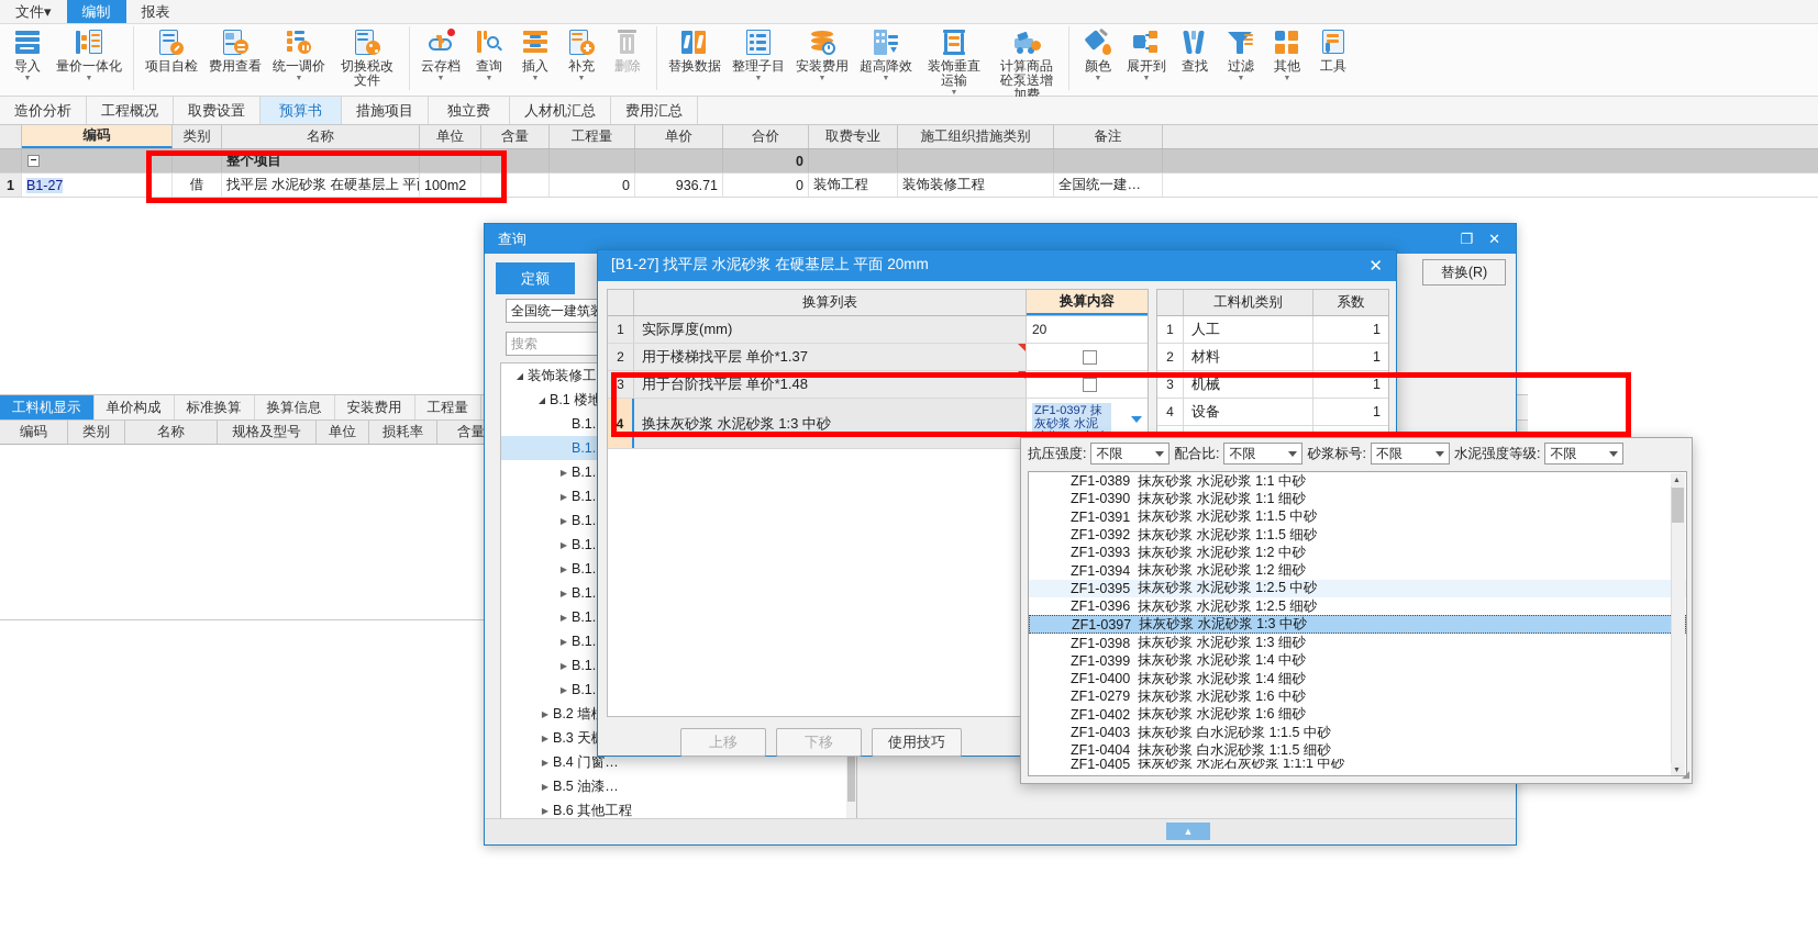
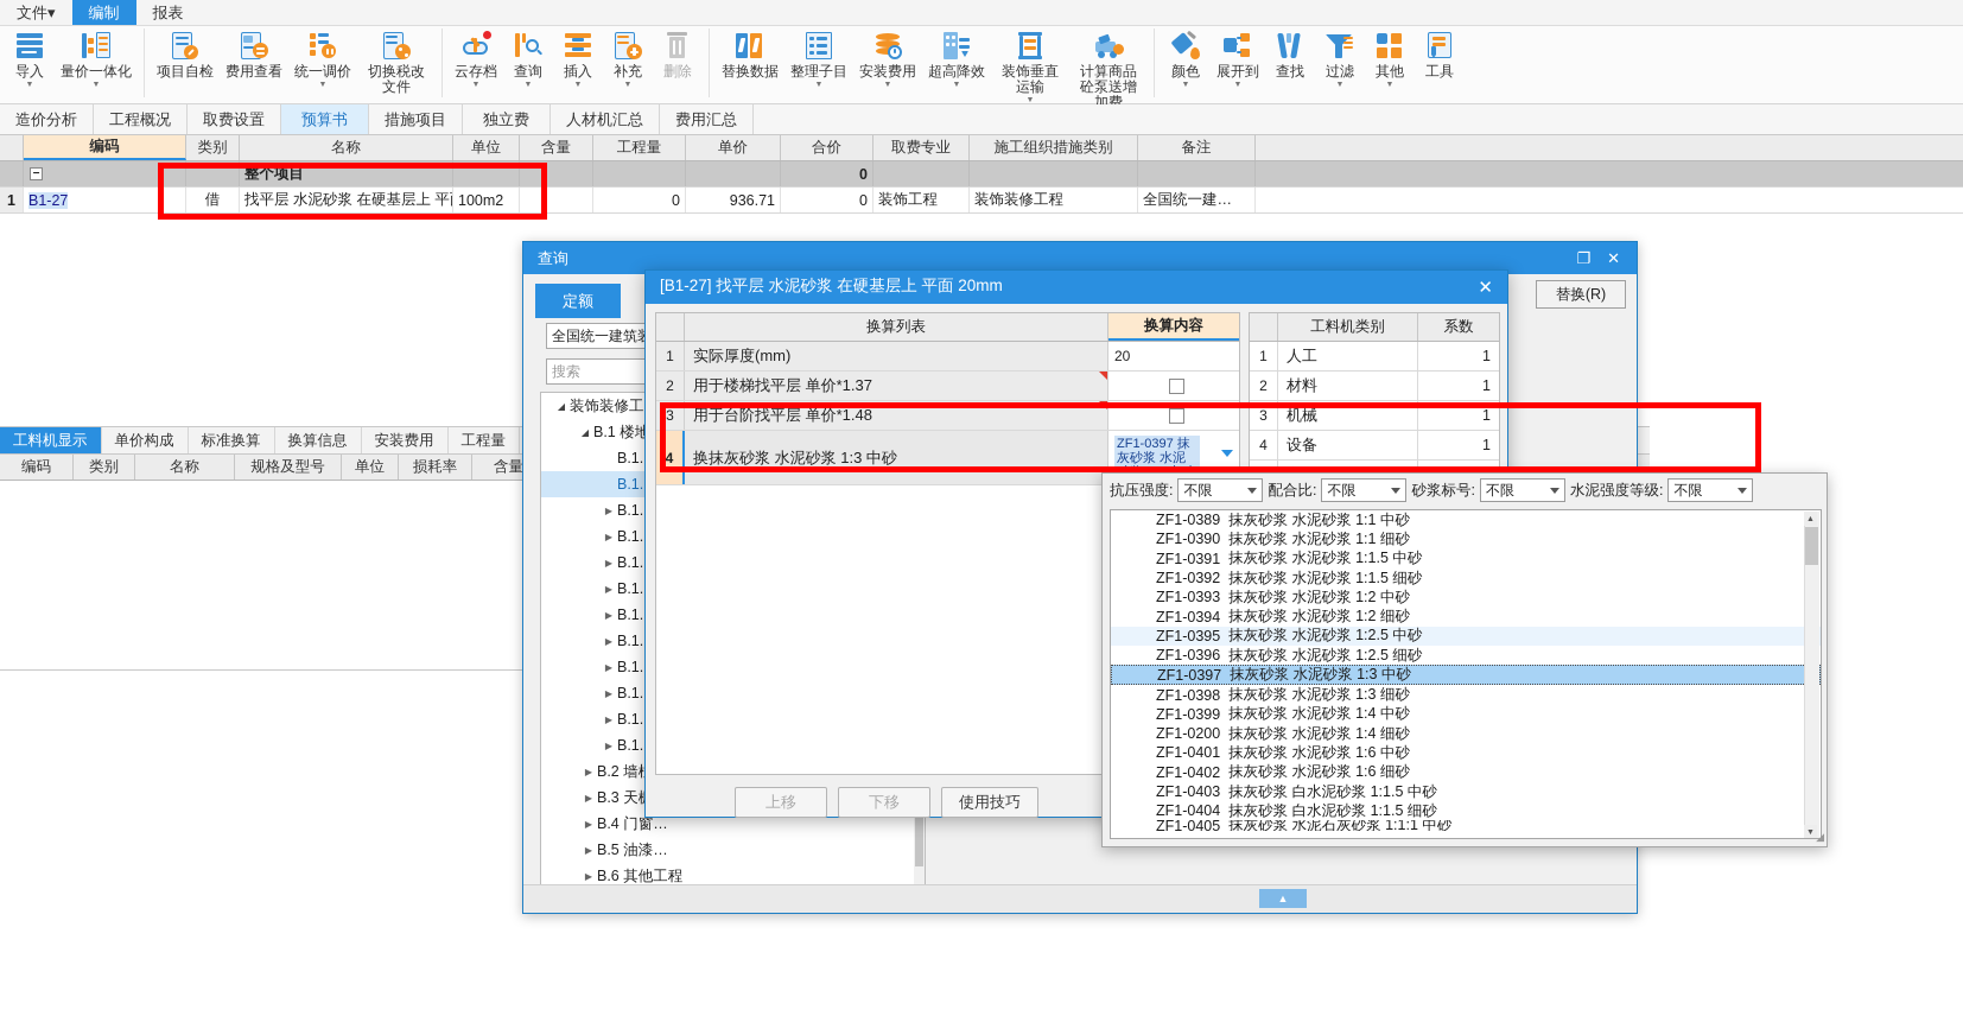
  文件▾
  编制
  报表
  导入
  量价一体化
  项目自检
  费用查看
  统一调价
  切换税改文件
  云存档
  查询
  插入
  补充
  删除
  替换数据
  整理子目
  安装费用
  超高降效
  装饰垂直运输
  计算商品砼泵送增加费
  颜色
  展开到
  查找
  过滤
  其他
  工具
  造价分析
  工程概况
  取费设置
  预算书
  措施项目
  独立费
  人材机汇总
  费用汇总
  编码
  类别
  名称
  单位
  含量
  工程量
  单价
  合价
  取费专业
  施工组织措施类别
  备注
  −
  整个项目
  0
  1
  B1-27
  借
  找平层 水泥砂浆 在硬基层上 平
  100m2
  0
  936.71
  0
  装饰工程
  装饰装修工程
  全国统一建…
  工料机显示
  单价构成
  标准换算
  换算信息
  安装费用
  工程量
  编码
  类别
  名称
  规格及型号
  单位
  损耗率
  含量
  查询
  ❐
  ✕
  定额
  全国统一建筑
  搜索
  ◢
  装饰装修工
  ◢
  B.1 楼地
  B.1.
  B.1.
  ▶
  B.1.
  ▶
  B.1.
  ▶
  B.1.
  ▶
  B.1.
  ▶
  B.1.
  ▶
  B.1.
  ▶
  B.1.
  ▶
  B.1.
  ▶
  B.1.
  ▶
  B.1.
  ▶
  ▶
  ▶
  B.4 门窗…
  ▶
  B.5 油漆…
  ▶
  B.6 其他工程
  ▲
  替换(R)
  [B1-27] 找平层 水泥砂浆 在硬基层上 平面 20mm
  ✕
  换算列表
  换算内容
  1
  实际厚度(mm)
  20
  2
  用于楼梯找平层 单价*1.37
  3
  用于台阶找平层 单价*1.48
  4
  换抹灰砂浆 水泥砂浆 1:3 中砂
  工料机类别
  系数
  1
  人工
  1
  2
  材料
  1
  3
  机械
  1
  4
  设备
  1
  上移
  下移
  使用技巧
  抗压强度:
  不限
  配合比:
  不限
  砂浆标号:
  不限
  水泥强度等级:
  不限
  ZF1-0389
  抹灰砂浆 水泥砂浆 1:1 中砂
  ZF1-0390
  抹灰砂浆 水泥砂浆 1:1 细砂
  ZF1-0391
  抹灰砂浆 水泥砂浆 1:1.5 中砂
  ZF1-0392
  抹灰砂浆 水泥砂浆 1:1.5 细砂
  ZF1-0393
  抹灰砂浆 水泥砂浆 1:2 中砂
  ZF1-0394
  抹灰砂浆 水泥砂浆 1:2 细砂
  ZF1-0395
  抹灰砂浆 水泥砂浆 1:2.5 中砂
  ZF1-0396
  抹灰砂浆 水泥砂浆 1:2.5 细砂
  ZF1-0397
  抹灰砂浆 水泥砂浆 1:3 中砂
  ZF1-0398
  抹灰砂浆 水泥砂浆 1:3 细砂
  ZF1-0399
  抹灰砂浆 水泥砂浆 1:4 中砂
- ZF1-0400
+ ZF1-0200
  抹灰砂浆 水泥砂浆 1:4 细砂
- ZF1-0279
+ ZF1-0401
  抹灰砂浆 水泥砂浆 1:6 中砂
  ZF1-0402
  抹灰砂浆 水泥砂浆 1:6 细砂
  ZF1-0403
  抹灰砂浆 白水泥砂浆 1:1.5 中砂
  ZF1-0404
  抹灰砂浆 白水泥砂浆 1:1.5 细砂
  ZF1-0405
  抹灰砂浆 水泥石灰砂浆 1:1:1 中砂
  ◢
